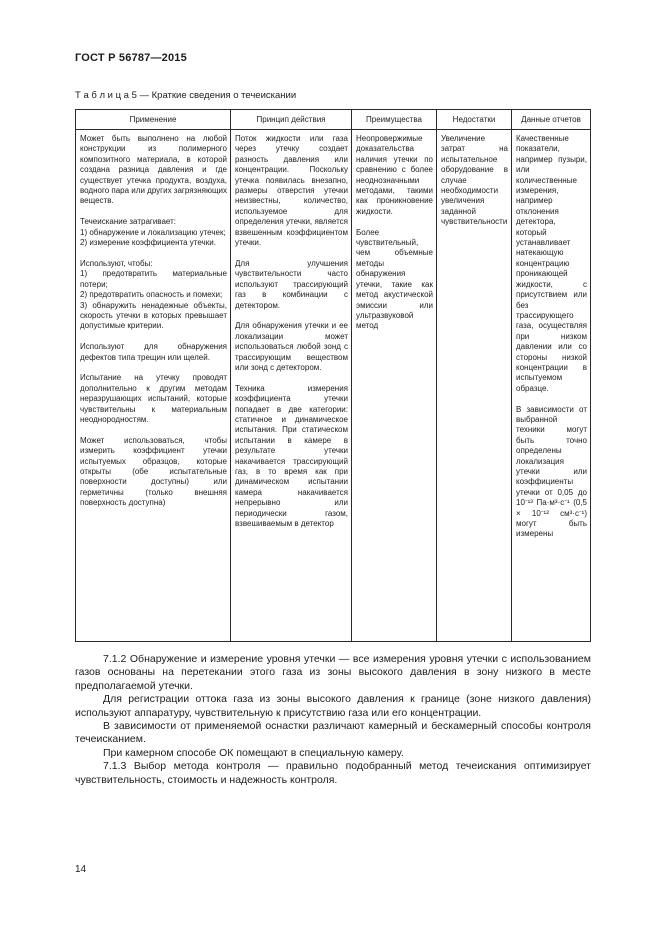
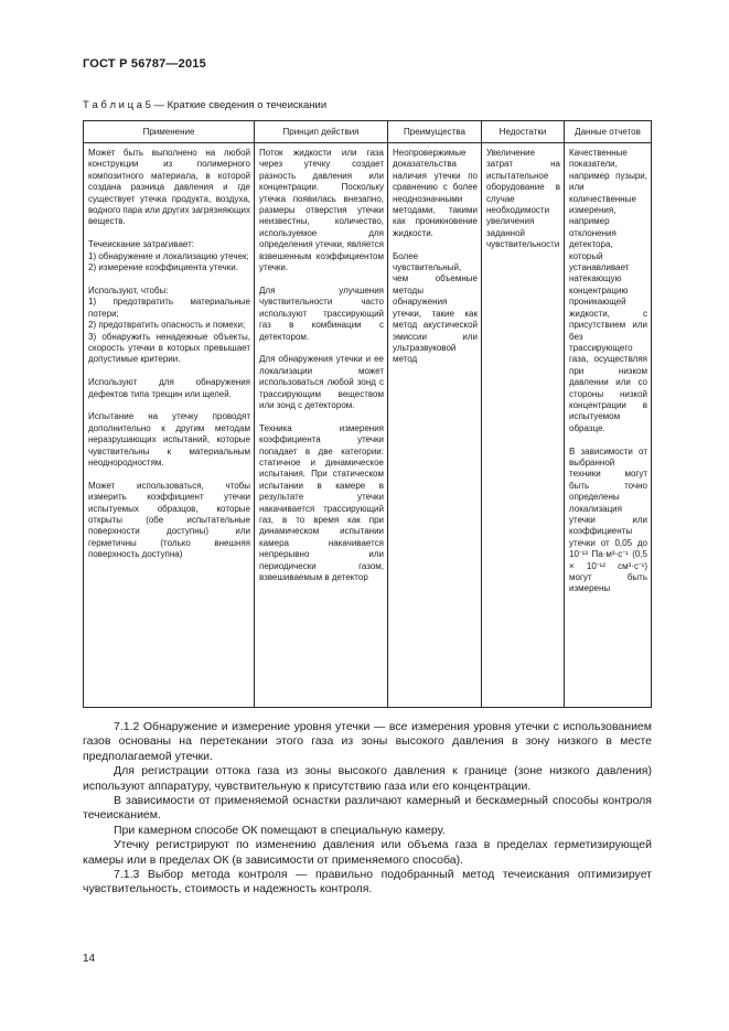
  ГОСТ Р 56787—2015
  Т а б л и ц а 5 — Краткие сведения о течеискании
  Применение	Принцип действия	Преимущества	Недостатки	Данные отчетов
  Может быть выполнено на любой конструкции из полимерного композитного материала, в которой создана разница давления и где существует утечка продукта, воздуха, водного пара или других загрязняющих веществ. Течеискание затрагивает: 1) обнаружение и локализацию утечек; 2) измерение коэффициента утечки. Используют, чтобы: 1) предотвратить материальные потери; 2) предотвратить опасность и помехи; 3) обнаружить ненадежные объекты, скорость утечки в которых превышает допустимые критерии. Используют для обнаружения дефектов типа трещин или щелей. Испытание на утечку проводят дополнительно к другим методам неразрушающих испытаний, которые чувствительны к материальным неоднородностям. Может использоваться, чтобы измерить коэффициент утечки испытуемых образцов, которые открыты (обе испытательные поверхности доступны) или герметичны (только внешняя поверхность доступна)	Поток жидкости или газа через утечку создает разность давления или концентрации. Поскольку утечка появилась внезапно, размеры отверстия утечки неизвестны, количество, используемое для определения утечки, является взвешенным коэффициентом утечки. Для улучшения чувствительности часто используют трассирующий газ в комбинации с детектором. Для обнаружения утечки и ее локализации может использоваться любой зонд с трассирующим веществом или зонд с детектором. Техника измерения коэффициента утечки попадает в две категории: статичное и динамическое испытания. При статическом испытании в камере в результате утечки накачивается трассирующий газ, в то время как при динамическом испытании камера накачивается непрерывно или периодически газом, взвешиваемым в детектор	Неопровержимые доказательства наличия утечки по сравнению с более неоднозначными методами, такими как проникновение жидкости. Более чувствительный, чем объемные методы обнаружения утечки, такие как метод акустической эмиссии или ультразвуковой метод	Увеличение затрат на испытательное оборудование в случае необходимости увеличения заданной чувствительности	Качественные показатели, например пузыри, или количественные измерения, например отклонения детектора, который устанавливает натекающую концентрацию проникающей жидкости, с присутствием или без трассирующего газа, осуществляя при низком давлении или со стороны низкой концентрации в испытуемом образце. В зависимости от выбранной техники могут быть точно определены локализация утечки или коэффициенты утечки от 0,05 до 10⁻¹³ Па·м³·с⁻¹ (0,5 × 10⁻¹² см³·с⁻¹) могут быть измерены
  7.1.2 Обнаружение и измерение уровня утечки — все измерения уровня утечки с использованием газов основаны на перетекании этого газа из зоны высокого давления в зону низкого в месте предполагаемой утечки.
  Для регистрации оттока газа из зоны высокого давления к границе (зоне низкого давления) используют аппаратуру, чувствительную к присутствию газа или его концентрации.
  В зависимости от применяемой оснастки различают камерный и бескамерный способы контроля течеисканием.
  При камерном способе ОК помещают в специальную камеру.
+ Утечку регистрируют по изменению давления или объема газа в пределах герметизирующей камеры или в пределах ОК (в зависимости от применяемого способа).
  7.1.3 Выбор метода контроля — правильно подобранный метод течеискания оптимизирует чувствительность, стоимость и надежность контроля.
  14
